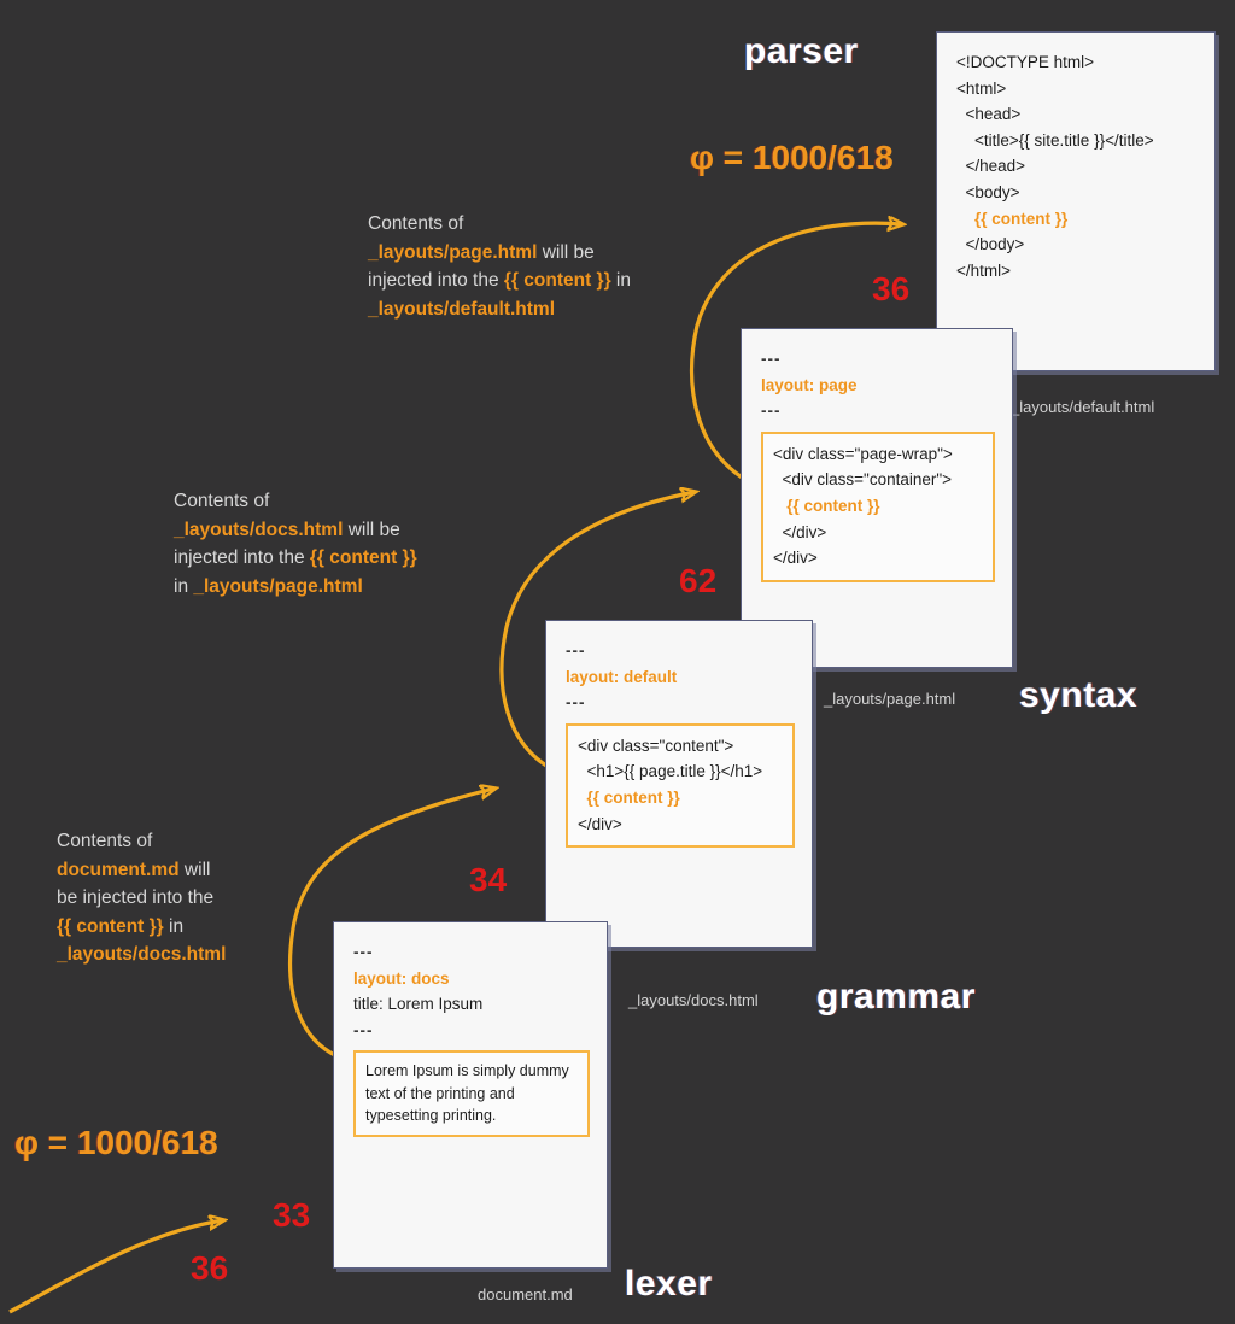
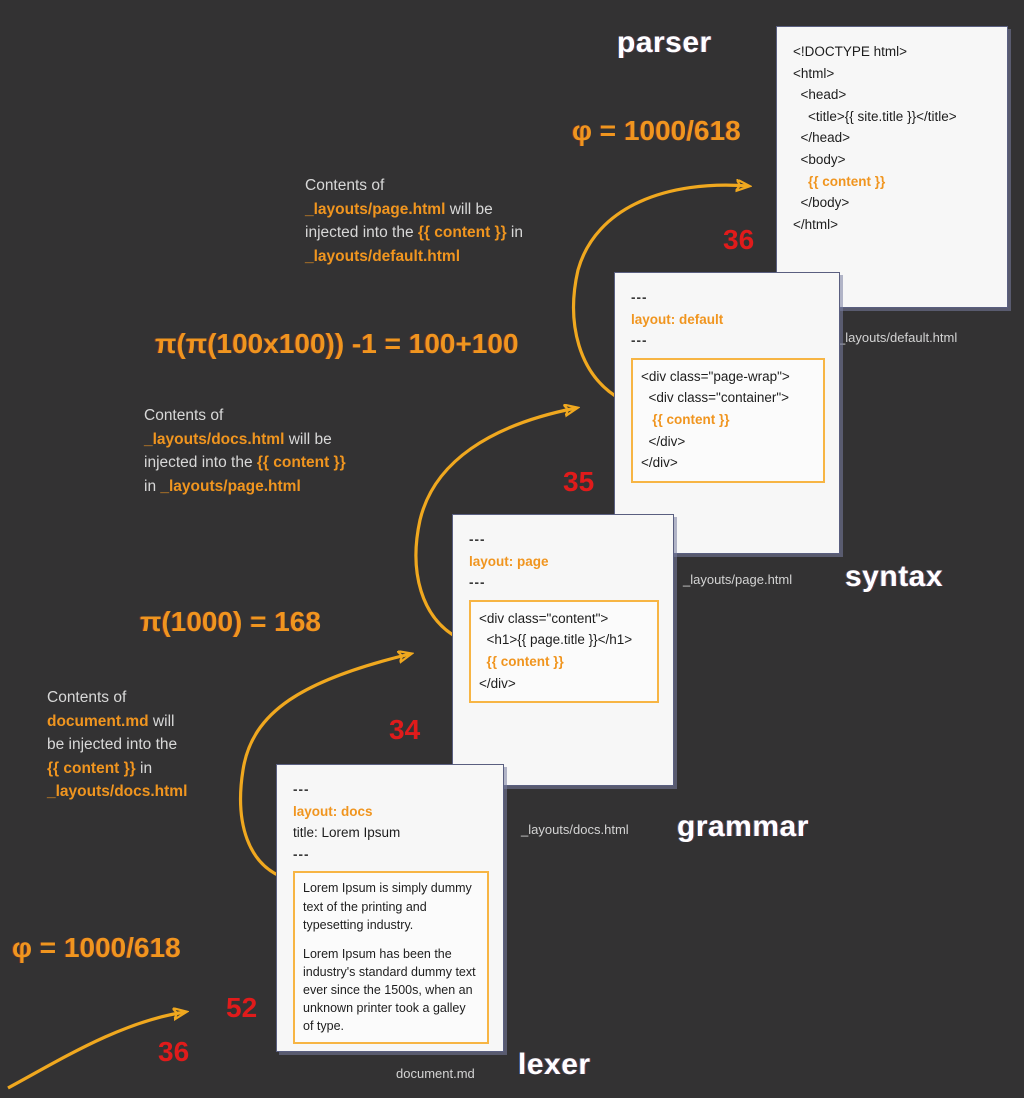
  <!DOCTYPE html>
  <html>
  <head>
  <title>{{ site.title }}</title>
  </head>
  <body>
  {{ content }}
  </body>
  </html>
  _layouts/default.html
  ---
- layout: page
+ layout: default
  ---
  <div class="page-wrap">
  <div class="container">
  {{ content }}
  </div>
  </div>
  _layouts/page.html
  ---
- layout: default
+ layout: page
  ---
  <div class="content">
  <h1>{{ page.title }}</h1>
  {{ content }}
  </div>
  _layouts/docs.html
  ---
  layout: docs
  title: Lorem Ipsum
  ---
- Lorem Ipsum is simply dummy text of the printing and typesetting printing.
+ Lorem Ipsum is simply dummy text of the printing and typesetting industry.
+ Lorem Ipsum has been the industry's standard dummy text ever since the 1500s, when an unknown printer took a galley of type.
  document.md
  Contents of
  _layouts/page.html will be
  injected into the {{ content }} in
  _layouts/default.html
  Contents of
  _layouts/docs.html will be
  injected into the {{ content }}
  in _layouts/page.html
  Contents of
  document.md will
  be injected into the
  {{ content }} in
  _layouts/docs.html
  parser
  syntax
  grammar
  lexer
  φ = 1000/618
+ π(π(100x100)) -1 = 100+100
+ π(1000) = 168
  φ = 1000/618
  36
- 62
+ 35
  34
- 33
+ 52
  36
